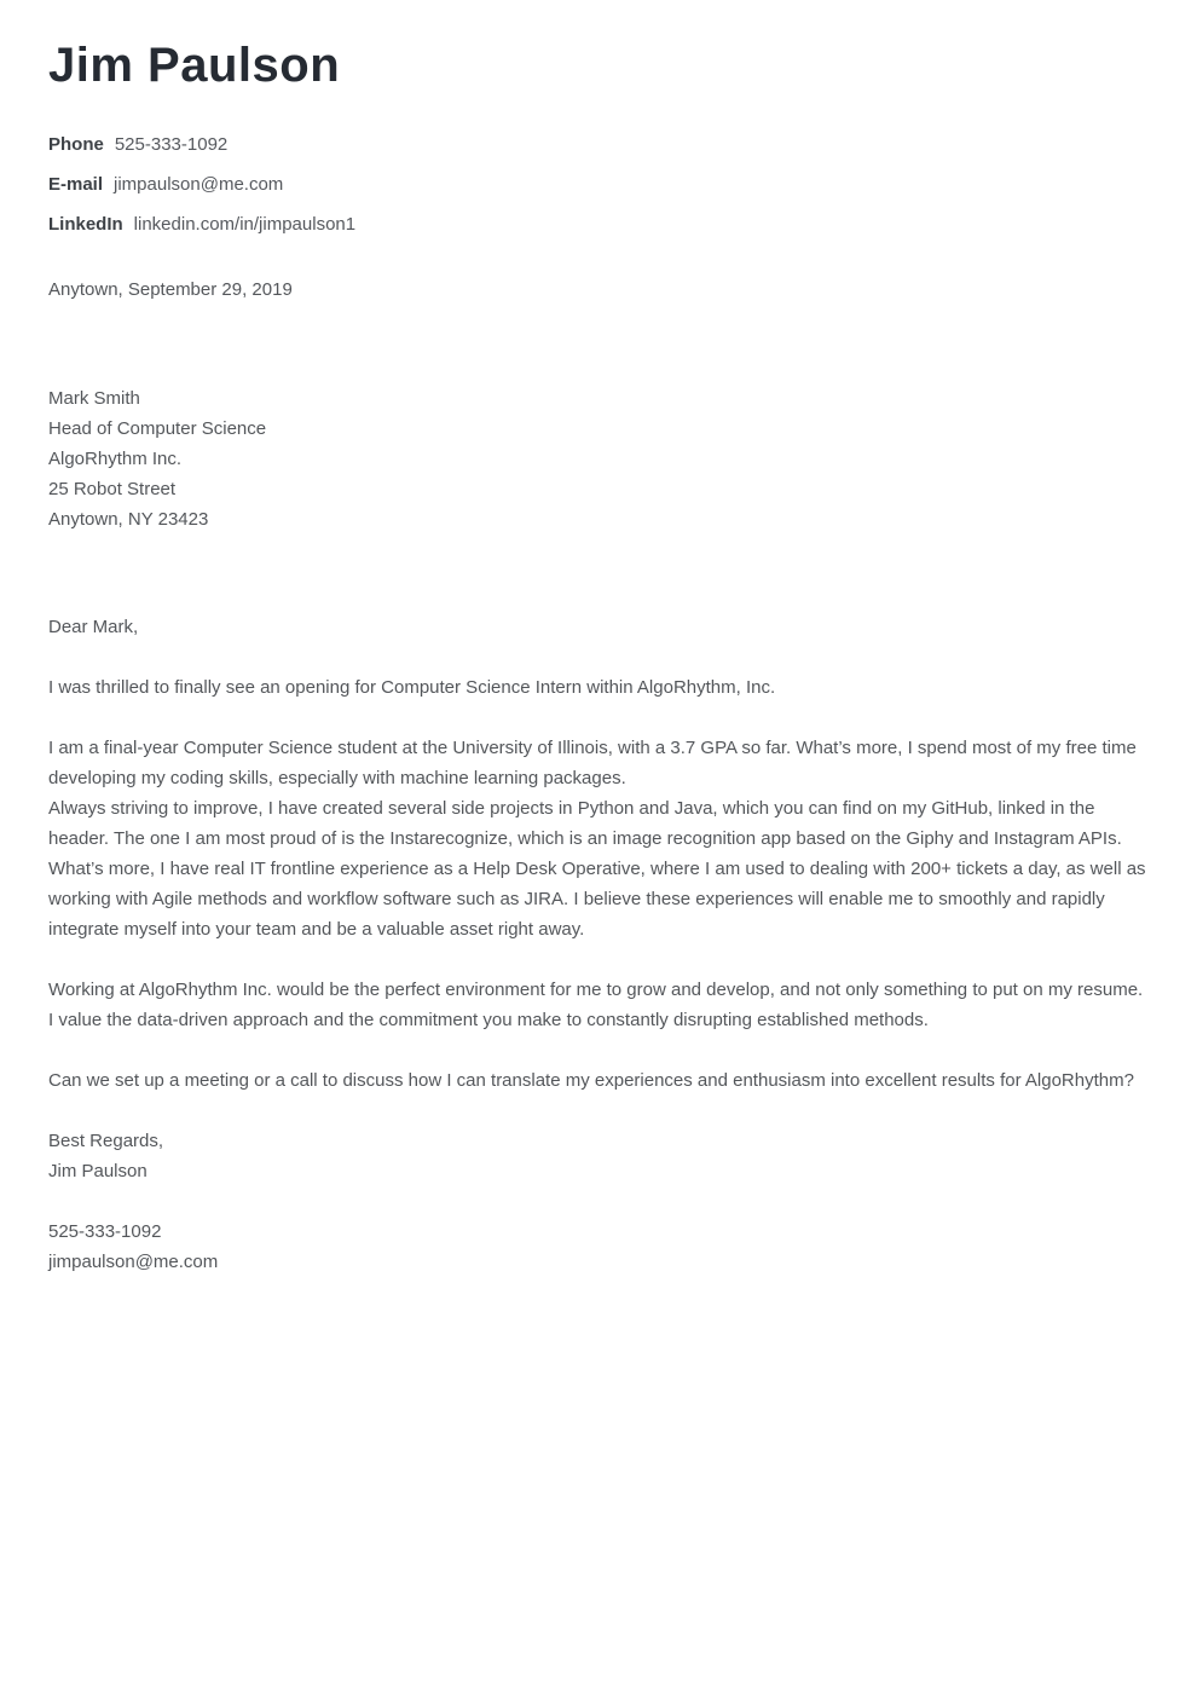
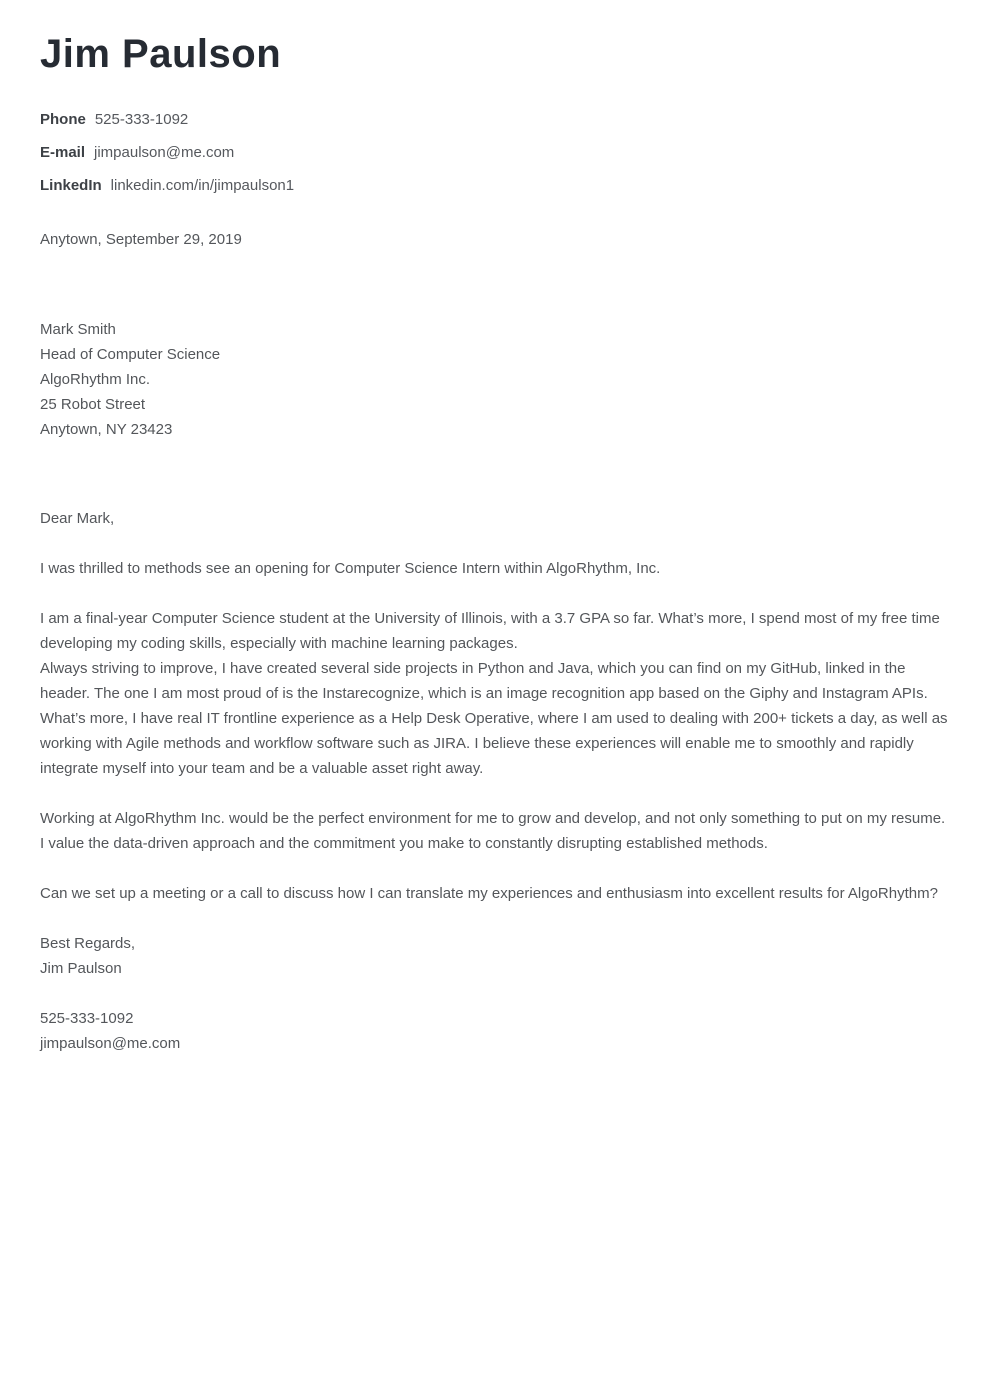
  Jim Paulson
  Phone
  525-333-1092
  E-mail
  jimpaulson@me.com
  LinkedIn
  linkedin.com/in/jimpaulson1
  Anytown, September 29, 2019
  Mark Smith
  Head of Computer Science
  AlgoRhythm Inc.
  25 Robot Street
  Anytown, NY 23423
  Dear Mark,
- I was thrilled to finally see an opening for Computer Science Intern within AlgoRhythm, Inc.
+ I was thrilled to methods see an opening for Computer Science Intern within AlgoRhythm, Inc.
  I am a final-year Computer Science student at the University of Illinois, with a 3.7 GPA so far. What’s more, I spend most of my free time
  developing my coding skills, especially with machine learning packages.
  Always striving to improve, I have created several side projects in Python and Java, which you can find on my GitHub, linked in the
  header. The one I am most proud of is the Instarecognize, which is an image recognition app based on the Giphy and Instagram APIs.
  What’s more, I have real IT frontline experience as a Help Desk Operative, where I am used to dealing with 200+ tickets a day, as well as
  working with Agile methods and workflow software such as JIRA. I believe these experiences will enable me to smoothly and rapidly
  integrate myself into your team and be a valuable asset right away.
  Working at AlgoRhythm Inc. would be the perfect environment for me to grow and develop, and not only something to put on my resume.
  I value the data-driven approach and the commitment you make to constantly disrupting established methods.
  Can we set up a meeting or a call to discuss how I can translate my experiences and enthusiasm into excellent results for AlgoRhythm?
  Best Regards,
  Jim Paulson
  525-333-1092
  jimpaulson@me.com
